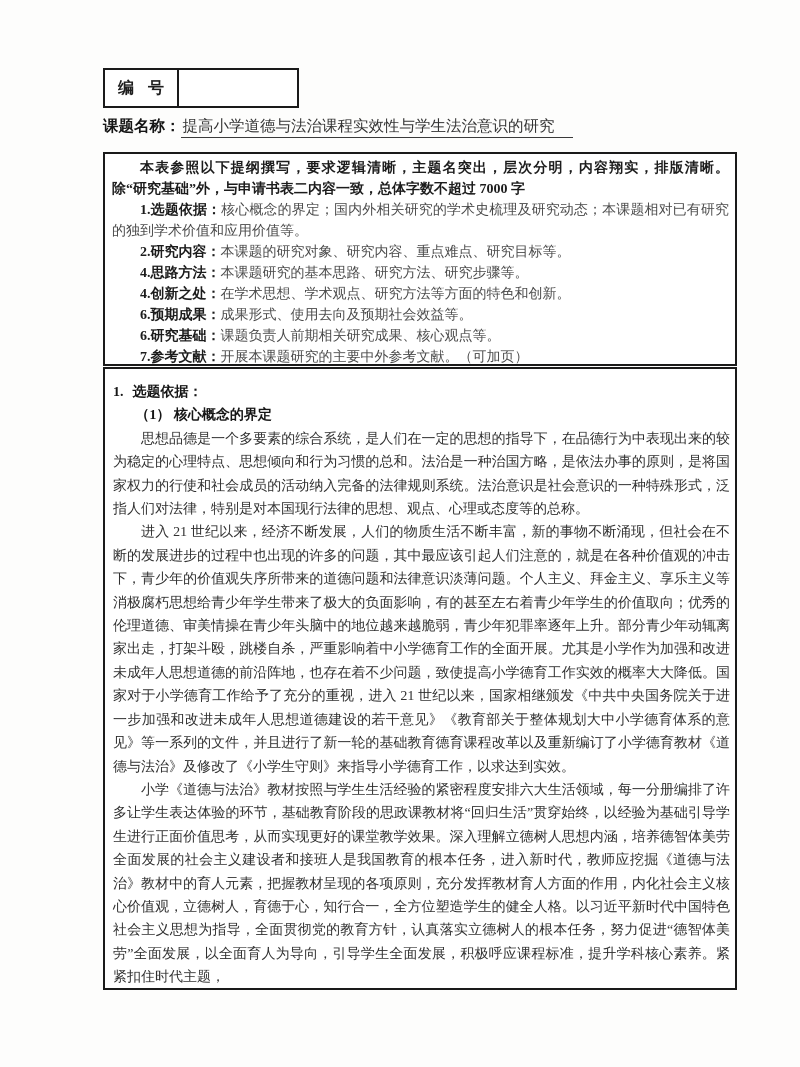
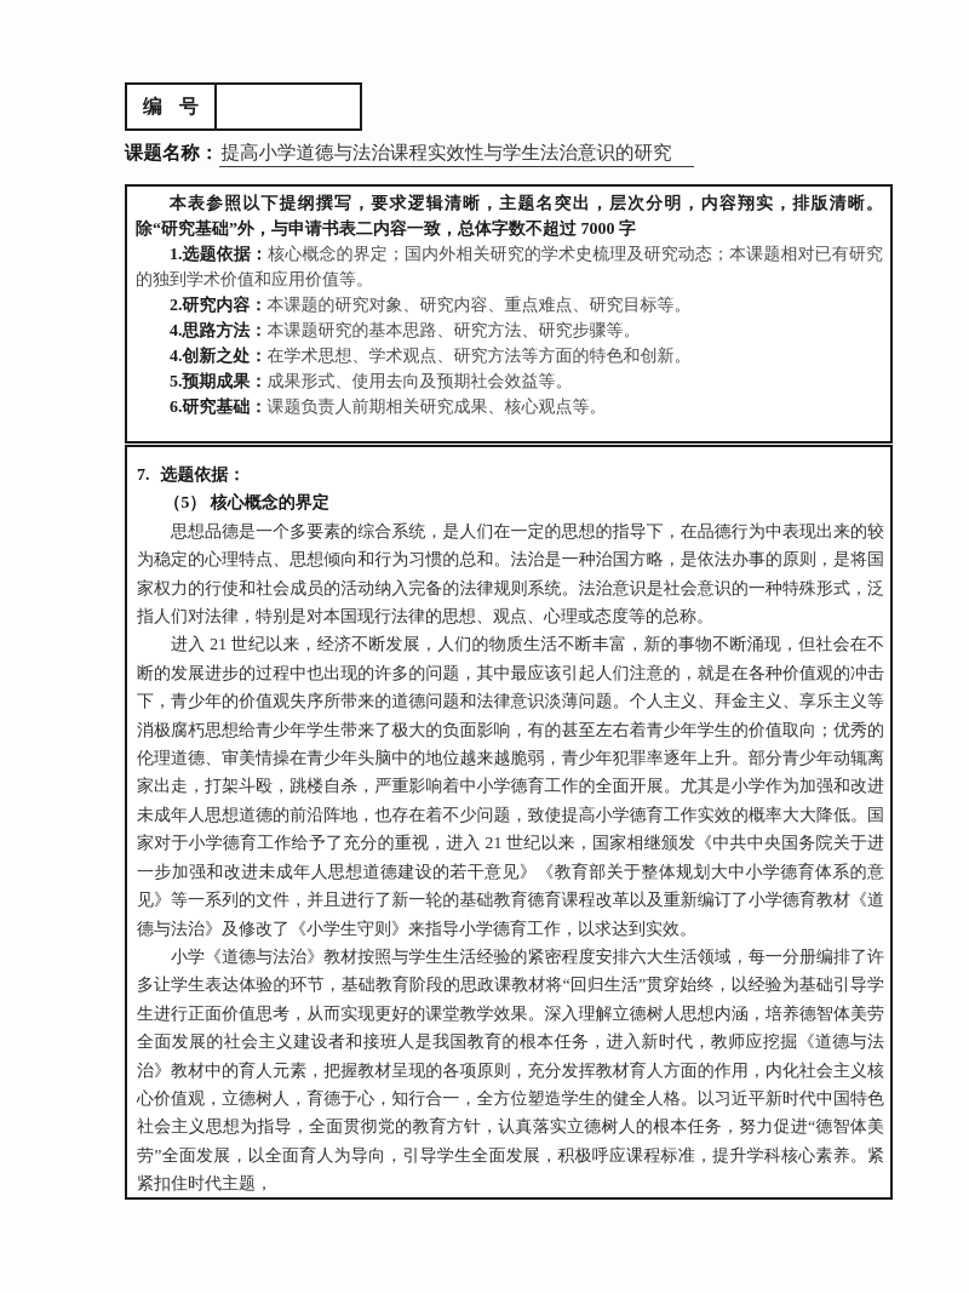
  编 号
  课题名称：提高小学道德与法治课程实效性与学生法治意识的研究
  本表参照以下提纲撰写，要求逻辑清晰，主题名突出，层次分明，内容翔实，排版清晰。
  除“研究基础”外，与申请书表二内容一致，总体字数不超过 7000 字
  1.选题依据：核心概念的界定；国内外相关研究的学术史梳理及研究动态；本课题相对已有研究的独到学术价值和应用价值等。
  2.研究内容：本课题的研究对象、研究内容、重点难点、研究目标等。
  4.思路方法：本课题研究的基本思路、研究方法、研究步骤等。
  4.创新之处：在学术思想、学术观点、研究方法等方面的特色和创新。
- 6.预期成果：成果形式、使用去向及预期社会效益等。
+ 5.预期成果：成果形式、使用去向及预期社会效益等。
  6.研究基础：课题负责人前期相关研究成果、核心观点等。
- 7.参考文献：开展本课题研究的主要中外参考文献。（可加页）
- 1. 选题依据：
+ 7. 选题依据：
- （1） 核心概念的界定
+ （5） 核心概念的界定
  思想品德是一个多要素的综合系统，是人们在一定的思想的指导下，在品德行为中表现出来的较为稳定的心理特点、思想倾向和行为习惯的总和。法治是一种治国方略，是依法办事的原则，是将国家权力的行使和社会成员的活动纳入完备的法律规则系统。法治意识是社会意识的一种特殊形式，泛指人们对法律，特别是对本国现行法律的思想、观点、心理或态度等的总称。
  进入 21 世纪以来，经济不断发展，人们的物质生活不断丰富，新的事物不断涌现，但社会在不断的发展进步的过程中也出现的许多的问题，其中最应该引起人们注意的，就是在各种价值观的冲击下，青少年的价值观失序所带来的道德问题和法律意识淡薄问题。个人主义、拜金主义、享乐主义等消极腐朽思想给青少年学生带来了极大的负面影响，有的甚至左右着青少年学生的价值取向；优秀的伦理道德、审美情操在青少年头脑中的地位越来越脆弱，青少年犯罪率逐年上升。部分青少年动辄离家出走，打架斗殴，跳楼自杀，严重影响着中小学德育工作的全面开展。尤其是小学作为加强和改进未成年人思想道德的前沿阵地，也存在着不少问题，致使提高小学德育工作实效的概率大大降低。国家对于小学德育工作给予了充分的重视，进入 21 世纪以来，国家相继颁发《中共中央国务院关于进一步加强和改进未成年人思想道德建设的若干意见》《教育部关于整体规划大中小学德育体系的意见》等一系列的文件，并且进行了新一轮的基础教育德育课程改革以及重新编订了小学德育教材《道德与法治》及修改了《小学生守则》来指导小学德育工作，以求达到实效。
  小学《道德与法治》教材按照与学生生活经验的紧密程度安排六大生活领域，每一分册编排了许多让学生表达体验的环节，基础教育阶段的思政课教材将“回归生活”贯穿始终，以经验为基础引导学生进行正面价值思考，从而实现更好的课堂教学效果。深入理解立德树人思想内涵，培养德智体美劳全面发展的社会主义建设者和接班人是我国教育的根本任务，进入新时代，教师应挖掘《道德与法治》教材中的育人元素，把握教材呈现的各项原则，充分发挥教材育人方面的作用，内化社会主义核心价值观，立德树人，育德于心，知行合一，全方位塑造学生的健全人格。以习近平新时代中国特色社会主义思想为指导，全面贯彻党的教育方针，认真落实立德树人的根本任务，努力促进“德智体美劳”全面发展，以全面育人为导向，引导学生全面发展，积极呼应课程标准，提升学科核心素养。紧紧扣住时代主题，
